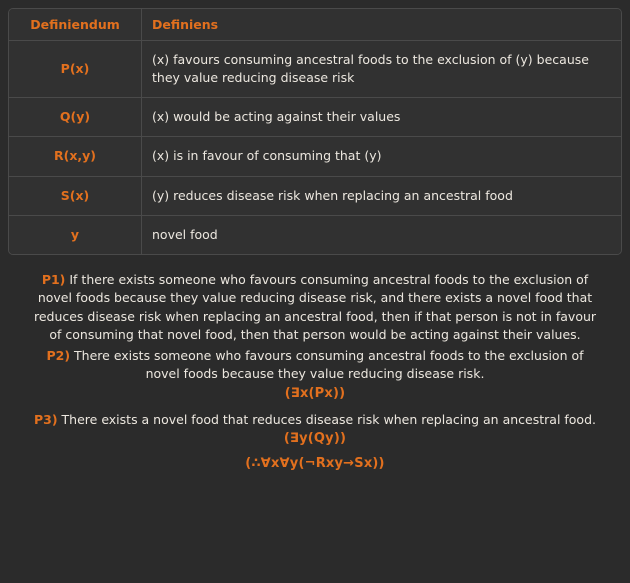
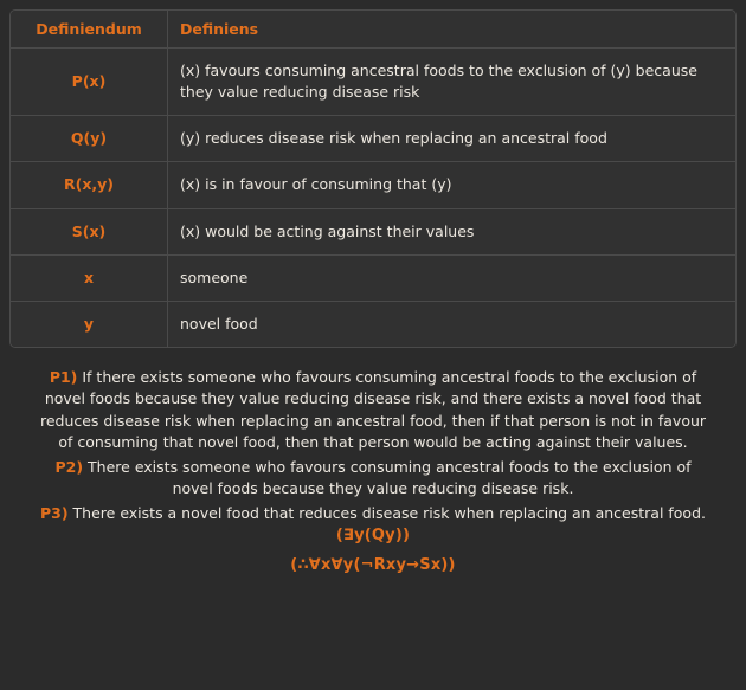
  Definiendum	Definiens
  P(x)	(x) favours consuming ancestral foods to the exclusion of (y) because they value reducing disease risk
- Q(y)	(x) would be acting against their values
+ Q(y)	(y) reduces disease risk when replacing an ancestral food
  R(x,y)	(x) is in favour of consuming that (y)
- S(x)	(y) reduces disease risk when replacing an ancestral food
+ S(x)	(x) would be acting against their values
+ x	someone
  y	novel food
  P1) If there exists someone who favours consuming ancestral foods to the exclusion of novel foods because they value reducing disease risk, and there exists a novel food that reduces disease risk when replacing an ancestral food, then if that person is not in favour of consuming that novel food, then that person would be acting against their values.
  P2) There exists someone who favours consuming ancestral foods to the exclusion of novel foods because they value reducing disease risk.
- (∃x(Px))
  P3) There exists a novel food that reduces disease risk when replacing an ancestral food.
  (∃y(Qy))
  (∴∀x∀y(¬Rxy→Sx))
